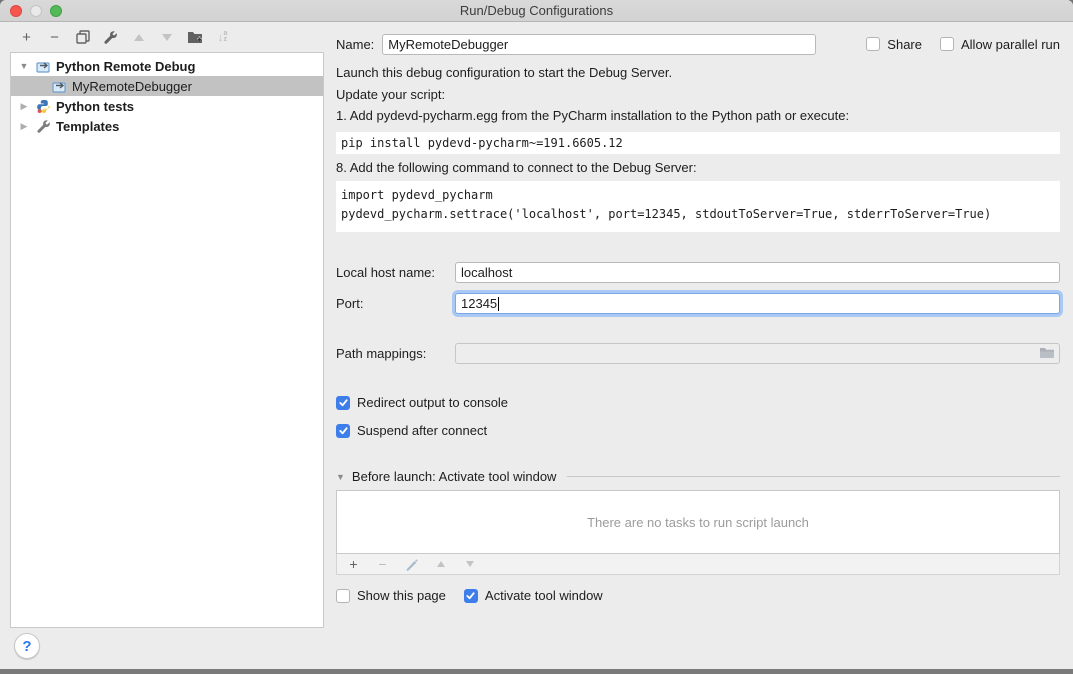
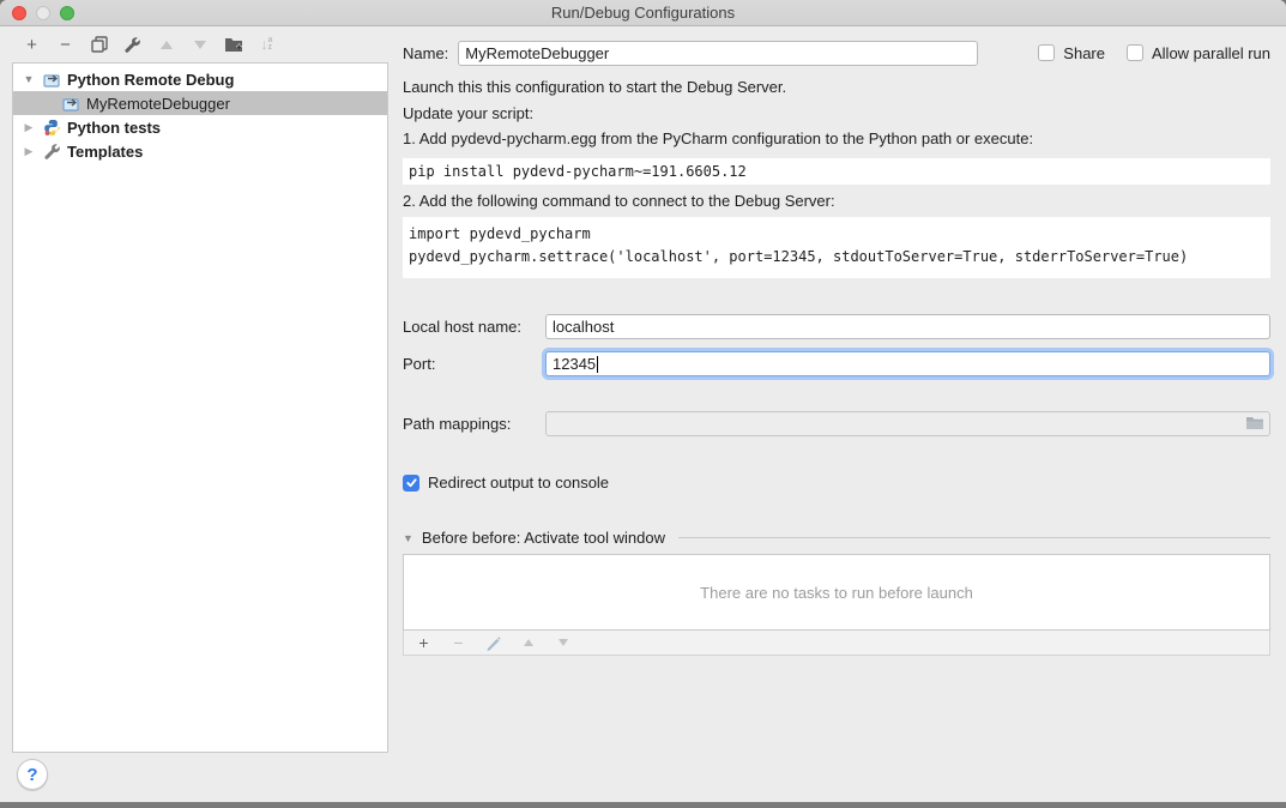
  Run/Debug Configurations
  +
  −
  ↓
  ▼
  Python Remote Debug
  MyRemoteDebugger
  ▶
  Python tests
  ▶
  Templates
  Name:
  MyRemoteDebugger
  Share
  Allow parallel run
- Launch this debug configuration to start the Debug Server.
+ Launch this this configuration to start the Debug Server.
  Update your script:
- 1. Add pydevd-pycharm.egg from the PyCharm installation to the Python path or execute:
+ 1. Add pydevd-pycharm.egg from the PyCharm configuration to the Python path or execute:
  pip install pydevd-pycharm~=191.6605.12
- 8. Add the following command to connect to the Debug Server:
+ 2. Add the following command to connect to the Debug Server:
  import pydevd_pycharm
  pydevd_pycharm.settrace('localhost', port=12345, stdoutToServer=True, stderrToServer=True)
  Local host name:
  localhost
  Port:
  12345
  Path mappings:
  Redirect output to console
- Suspend after connect
  ▼
- Before launch: Activate tool window
+ Before before: Activate tool window
- There are no tasks to run script launch
+ There are no tasks to run before launch
  +
  −
- Show this page
- Activate tool window
  ?
